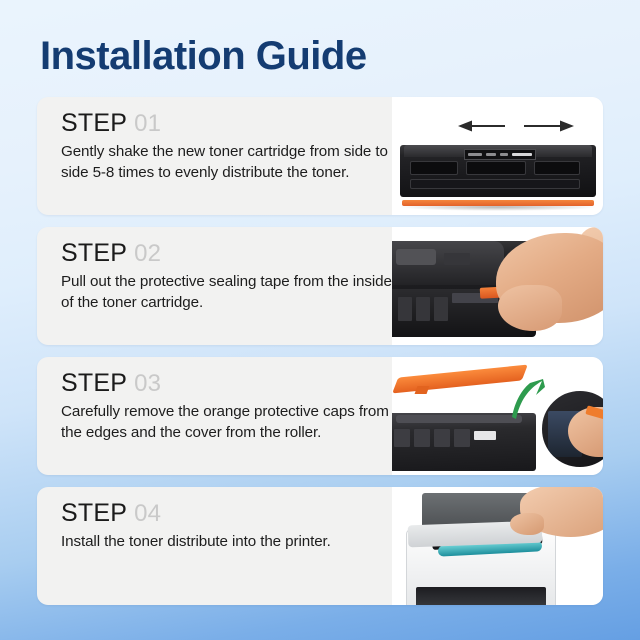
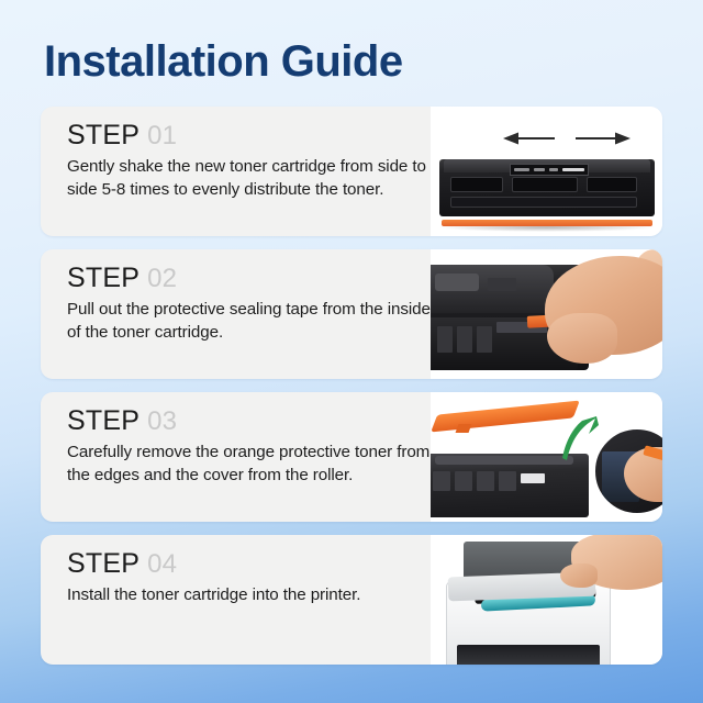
  Installation Guide
  STEP 01
  Gently shake the new toner cartridge from side to side 5-8 times to evenly distribute the toner.
  STEP 02
  Pull out the protective sealing tape from the inside of the toner cartridge.
  STEP 03
- Carefully remove the orange protective caps from the edges and the cover from the roller.
+ Carefully remove the orange protective toner from the edges and the cover from the roller.
  STEP 04
- Install the toner distribute into the printer.
+ Install the toner cartridge into the printer.
